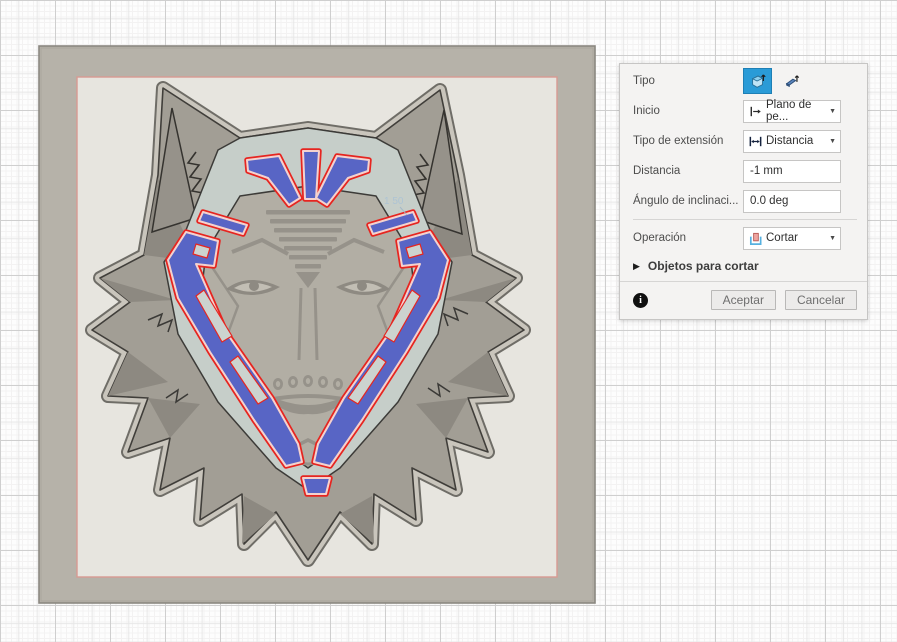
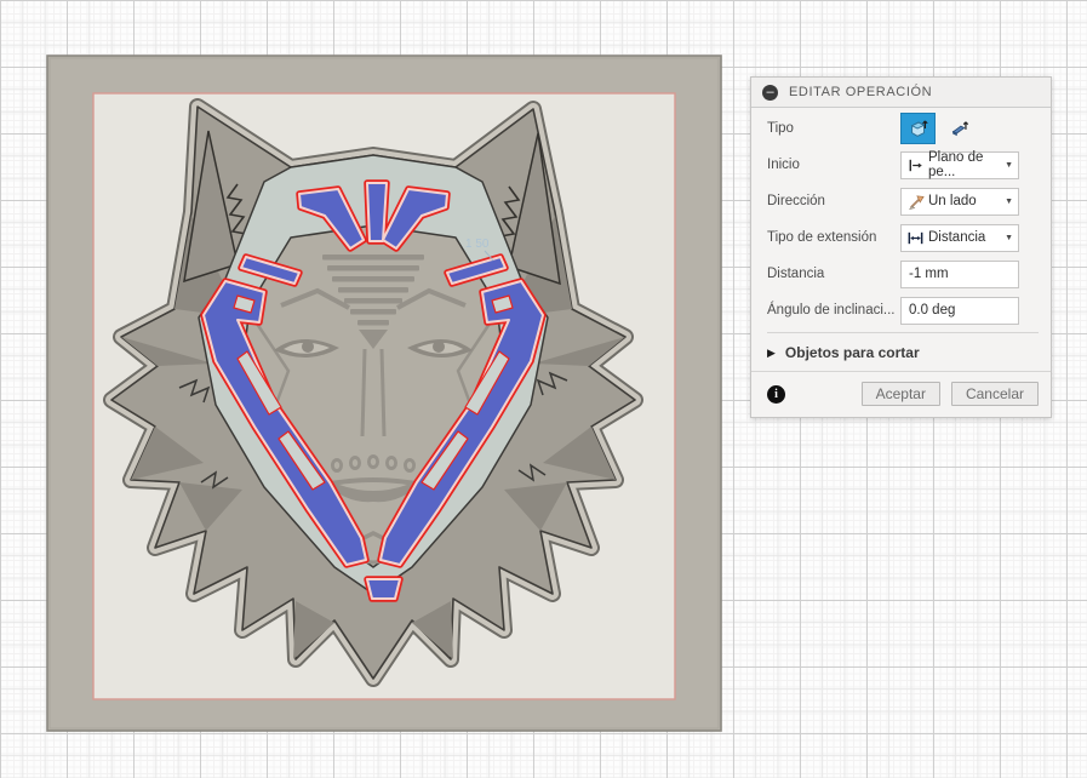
  1 50
+ –
+ EDITAR OPERACIÓN
  Tipo
  Inicio
  Plano de pe...
+ Dirección
+ Un lado
  Tipo de extensión
  Distancia
  Distancia
  -1 mm
  Ángulo de inclinaci...
  0.0 deg
- Operación
- Cortar
  ▶
  Objetos para cortar
  i
  Aceptar
  Cancelar
